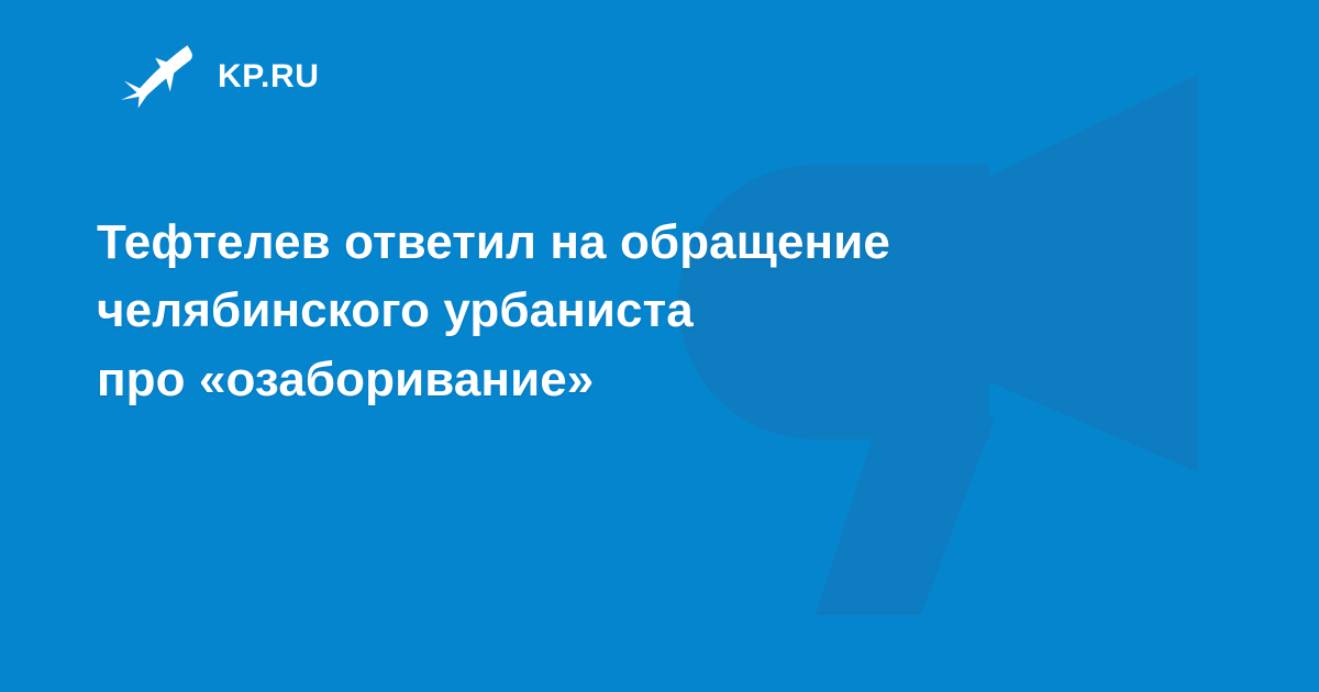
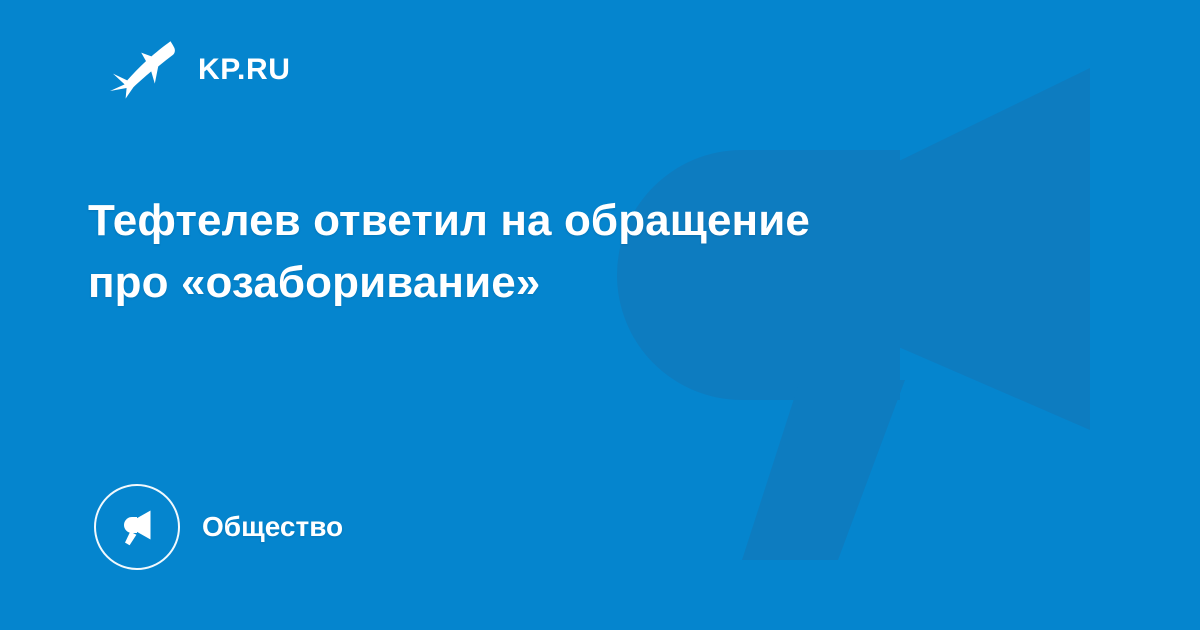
  KP.RU
  Тефтелев ответил на обращение
- челябинского урбаниста
  про «озаборивание»
+ Общество
